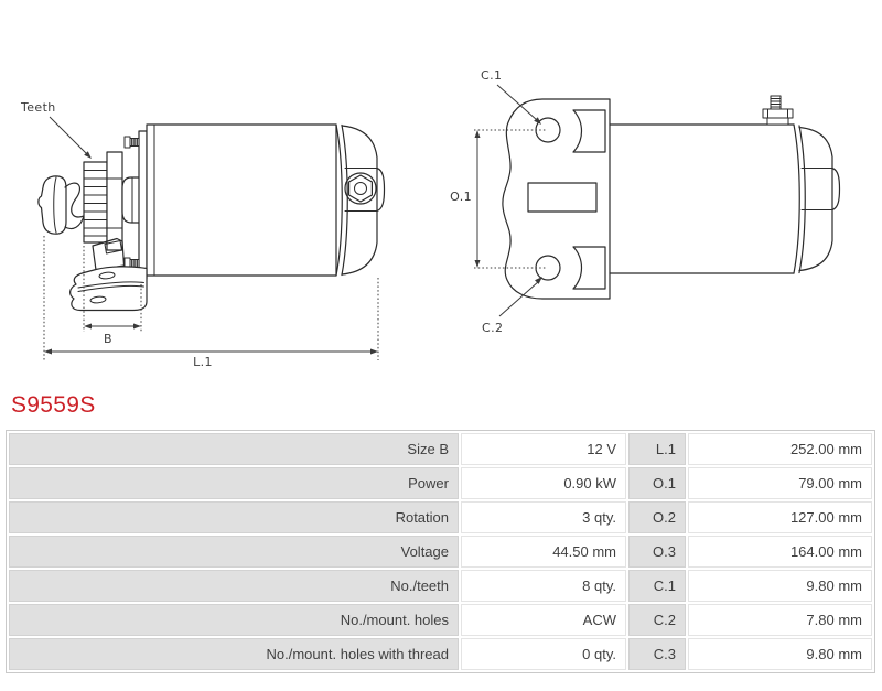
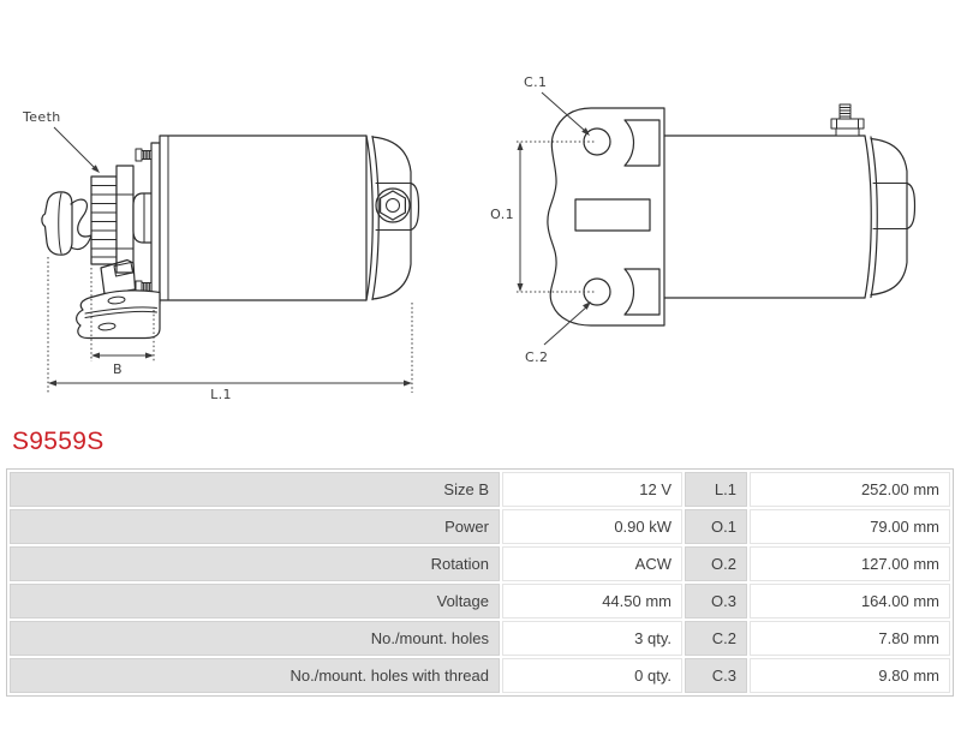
  Teeth
  B
  L.1
  C.1
  O.1
  C.2
  S9559S
  Size B	12 V	L.1	252.00 mm
  Power	0.90 kW	O.1	79.00 mm
- Rotation	3 qty.	O.2	127.00 mm
+ Rotation	ACW	O.2	127.00 mm
  Voltage	44.50 mm	O.3	164.00 mm
- No./teeth	8 qty.	C.1	9.80 mm
- No./mount. holes	ACW	C.2	7.80 mm
+ No./mount. holes	3 qty.	C.2	7.80 mm
  No./mount. holes with thread	0 qty.	C.3	9.80 mm
